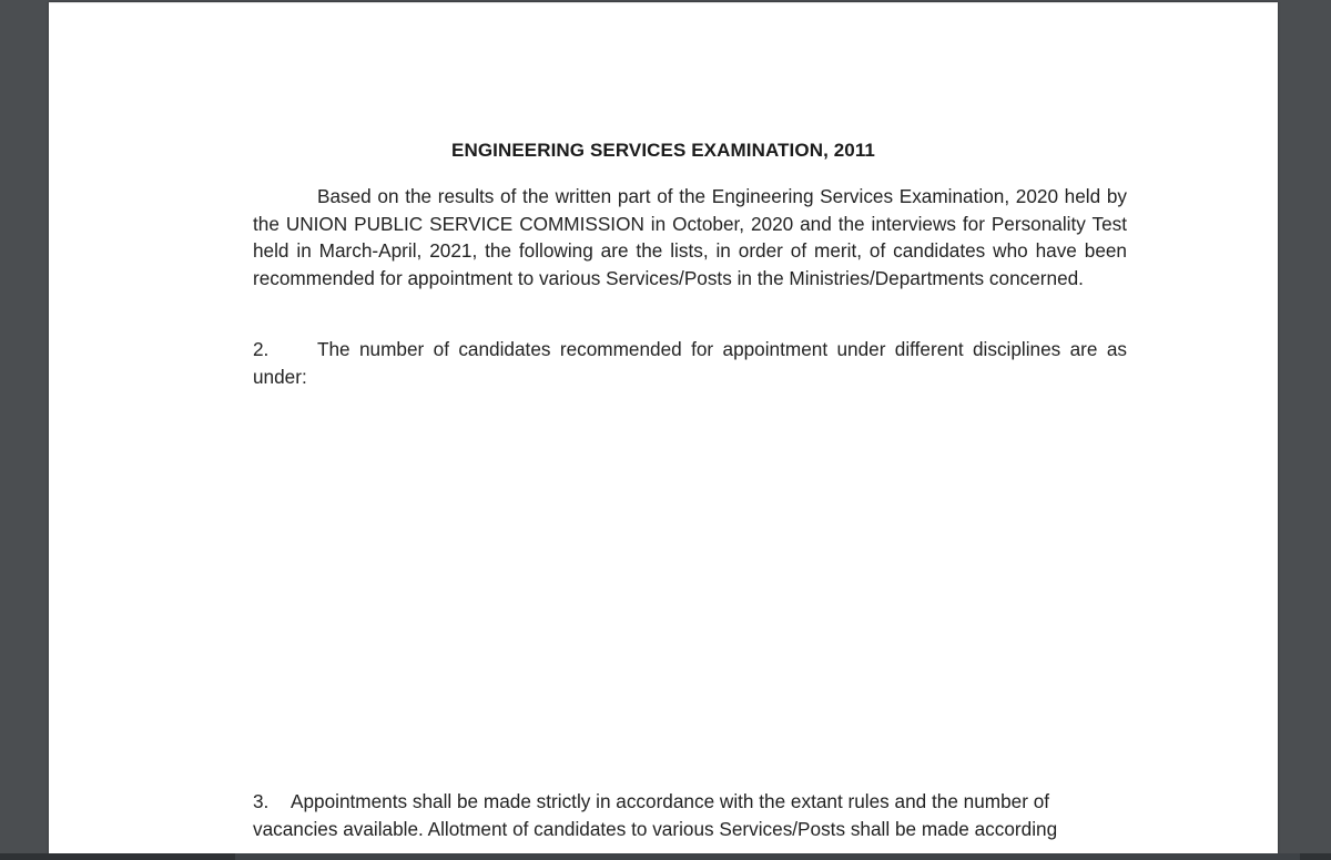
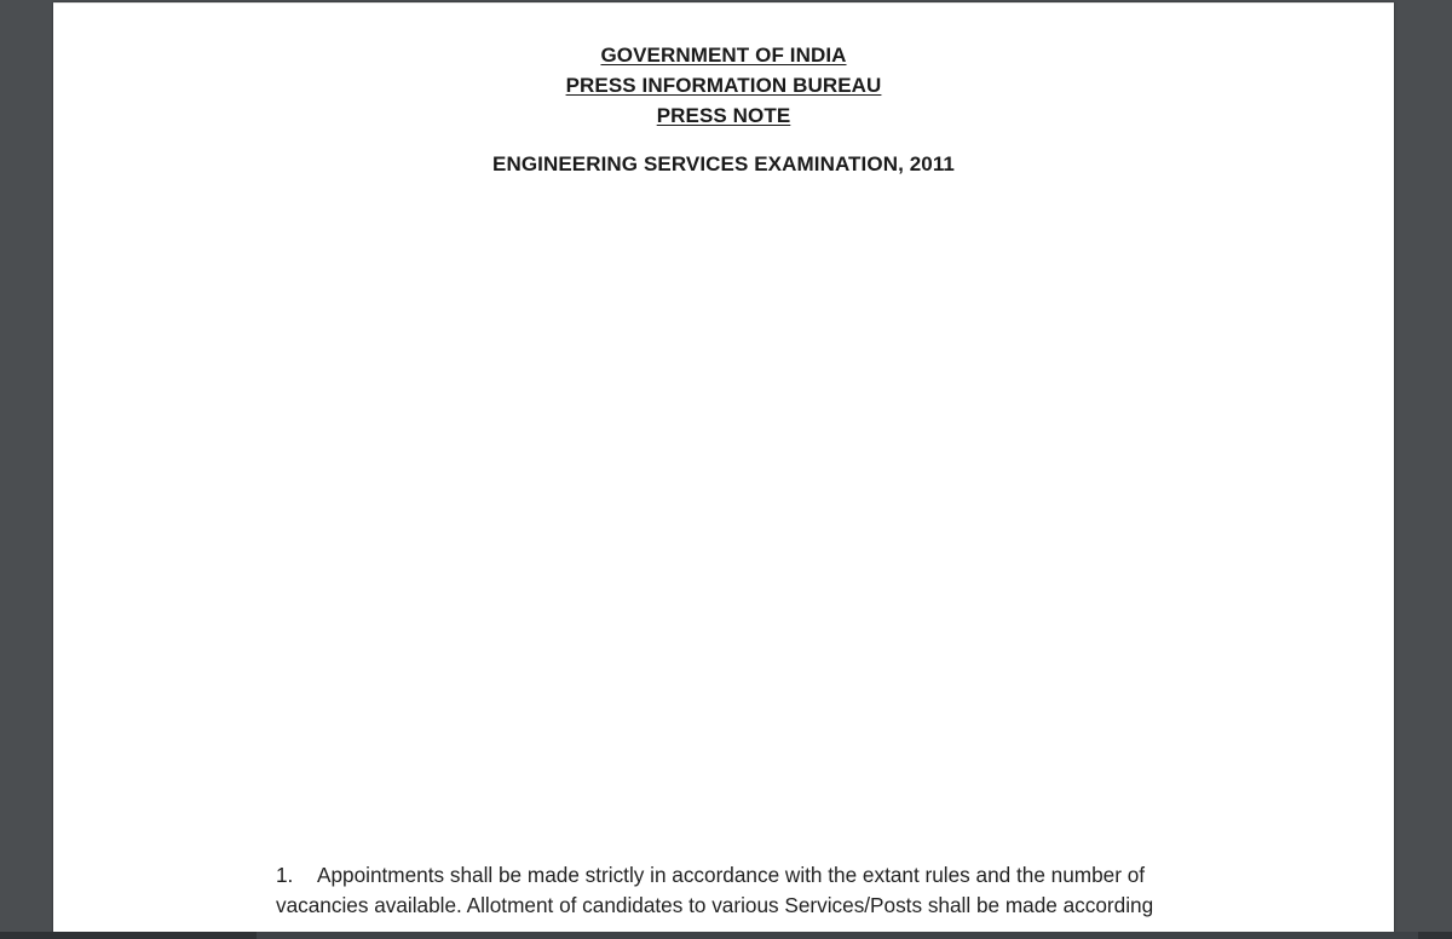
+ GOVERNMENT OF INDIA
+ PRESS INFORMATION BUREAU
+ PRESS NOTE
  ENGINEERING SERVICES EXAMINATION, 2011
- Based on the results of the written part of the Engineering Services Examination, 2020 held by the UNION PUBLIC SERVICE COMMISSION in October, 2020 and the interviews for Personality Test held in March-April, 2021, the following are the lists, in order of merit, of candidates who have been recommended for appointment to various Services/Posts in the Ministries/Departments concerned.
- 2. The number of candidates recommended for appointment under different disciplines are as under:
- 3. Appointments shall be made strictly in accordance with the extant rules and the number of vacancies available. Allotment of candidates to various Services/Posts shall be made according
+ 1. Appointments shall be made strictly in accordance with the extant rules and the number of vacancies available. Allotment of candidates to various Services/Posts shall be made according
